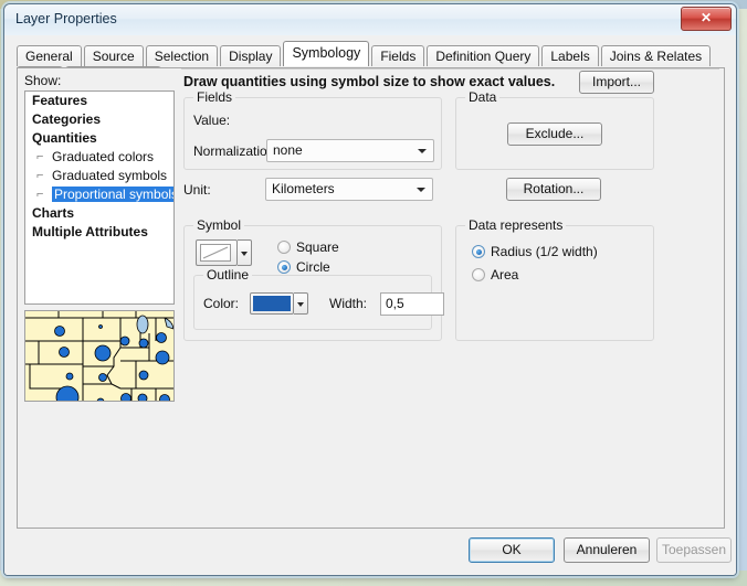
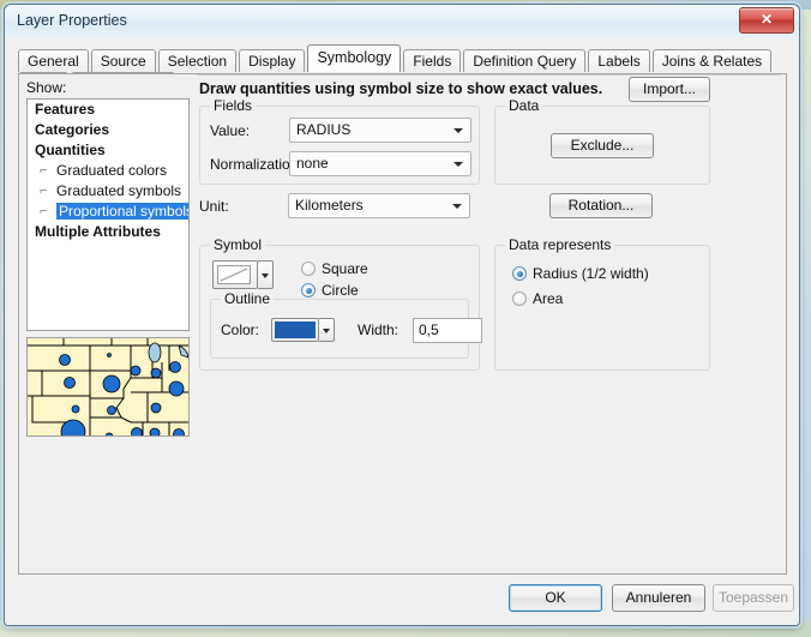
  Layer Properties
  ✕
  General
  Source
  Selection
  Display
  Symbology
  Fields
  Definition Query
  Labels
  Joins & Relates
  Show:
  Features
  Categories
  Quantities
  ⌐
  Graduated colors
  ⌐
  Graduated symbols
  ⌐
  Proportional symbol
- Charts
  Multiple Attributes
  Draw quantities using symbol size to show exact values.
  Import...
  Fields
  Value:
+ RADIUS
  Normalizatio
  none
  Data
  Exclude...
  Unit:
  Kilometers
  Rotation...
  Symbol
  Square
  Circle
  Outline
  Color:
  Width:
  0,5
  Data represents
  Radius (1/2 width)
  Area
  OK
  Annuleren
  Toepassen
